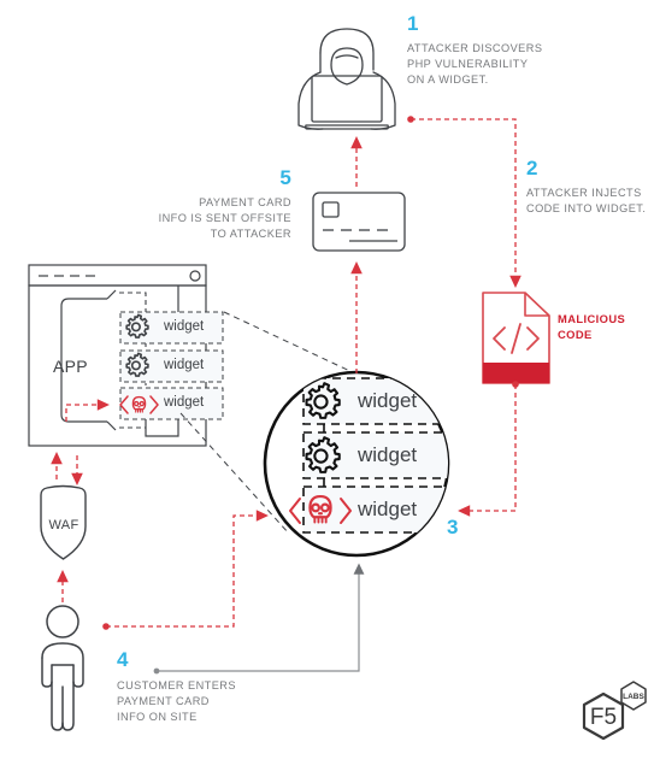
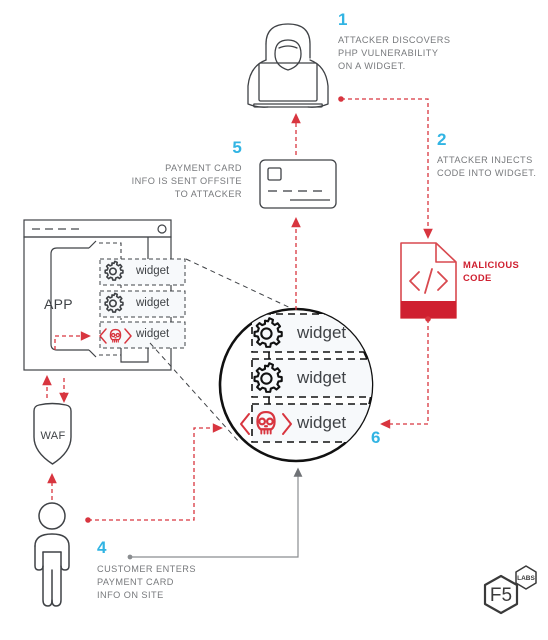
  F5
  1
  ATTACKER DISCOVERS
  PHP VULNERABILITY
  ON A WIDGET.
  2
  ATTACKER INJECTS
  CODE INTO WIDGET.
  MALICIOUS
  CODE
- 3
+ 6
  4
  CUSTOMER ENTERS
  PAYMENT CARD
  INFO ON SITE
  5
  PAYMENT CARD
  INFO IS SENT OFFSITE
  TO ATTACKER
  APP
  WAF
  widget
  widget
  widget
  widget
  widget
  widget
